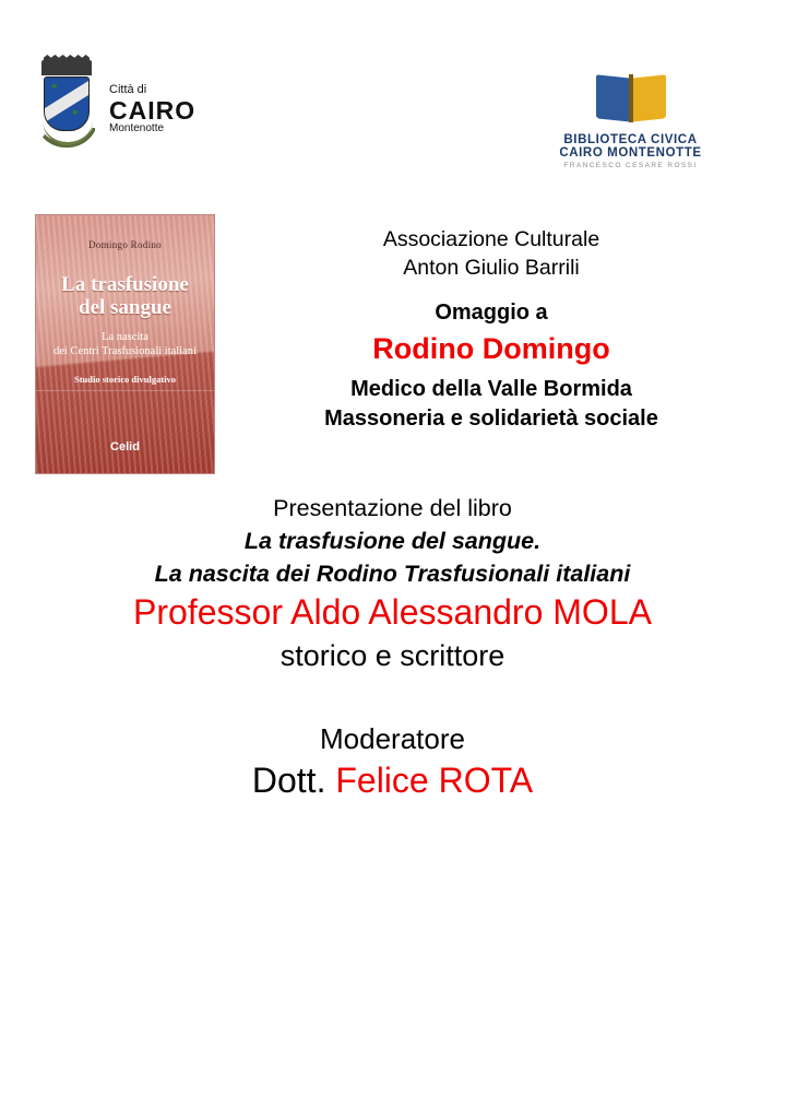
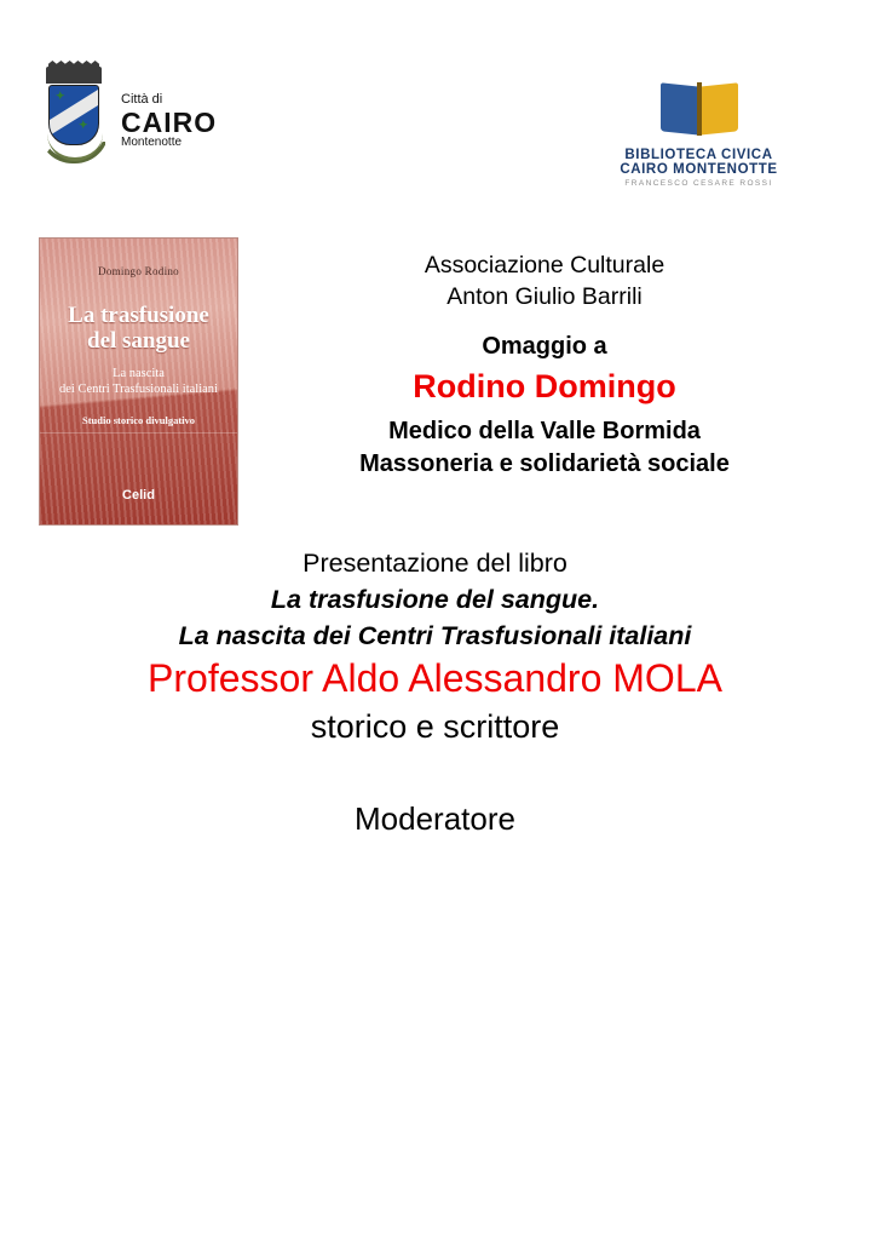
  ✦
  ✦
  Città di
  CAIRO
  Montenotte
  BIBLIOTECA CIVICA
  CAIRO MONTENOTTE
  Domingo Rodino
  La trasfusione
  del sangue
  La nascita
  dei Centri Trasfusionali italiani
  Studio storico divulgativo
  Celid
  Associazione Culturale
  Anton Giulio Barrili
  Omaggio a
  Rodino Domingo
  Medico della Valle Bormida
  Massoneria e solidarietà sociale
  Presentazione del libro
  La trasfusione del sangue.
- La nascita dei Rodino Trasfusionali italiani
+ La nascita dei Centri Trasfusionali italiani
  Professor Aldo Alessandro MOLA
  storico e scrittore
  Moderatore
- Dott. Felice ROTA
